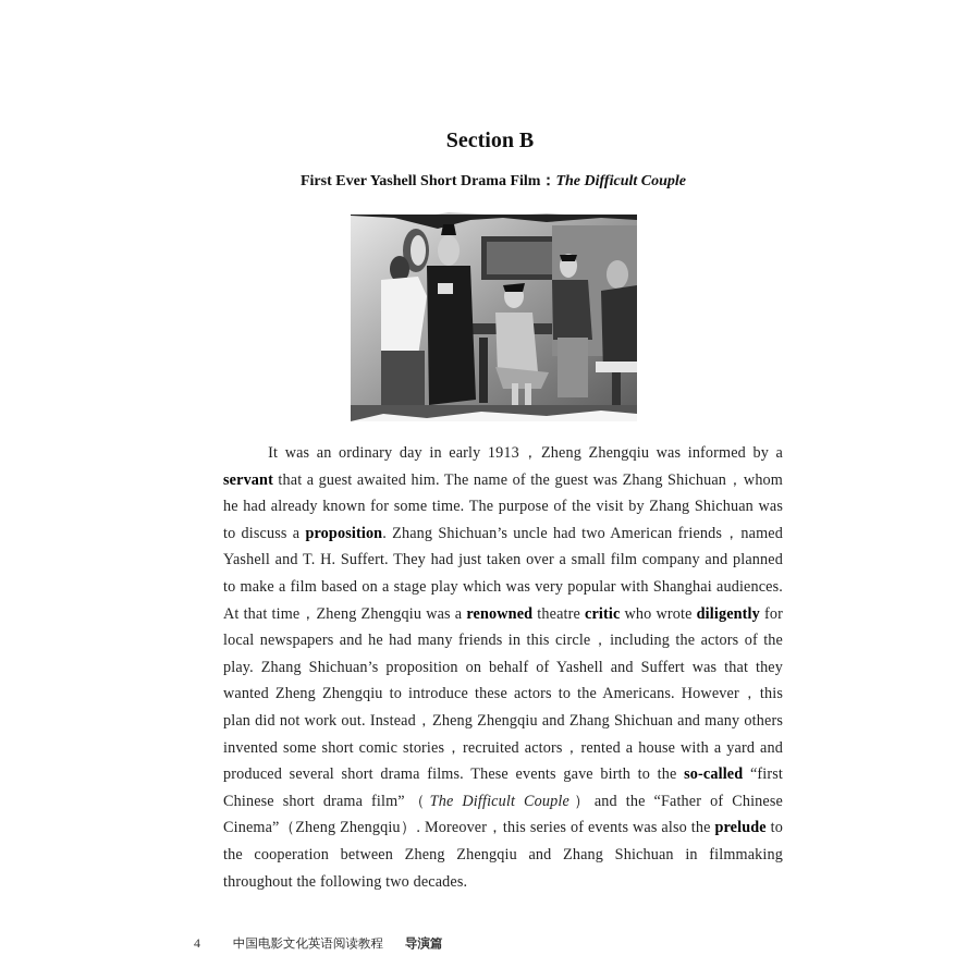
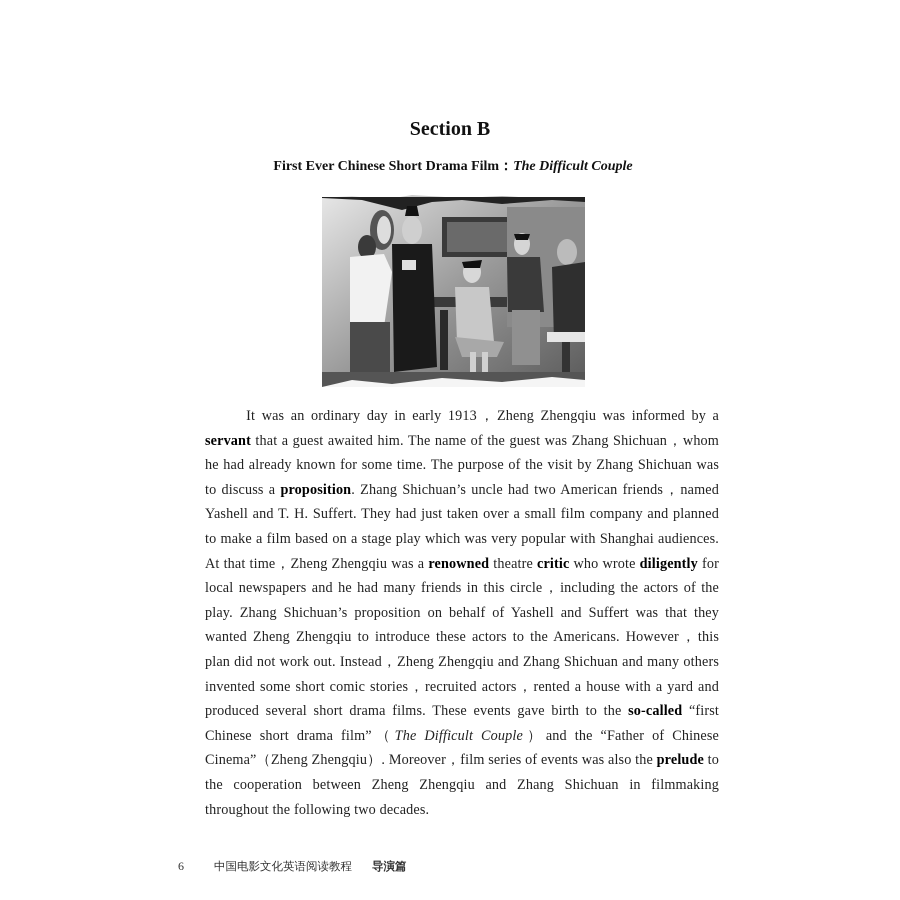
  Section B
- First Ever Yashell Short Drama Film：The Difficult Couple
+ First Ever Chinese Short Drama Film：The Difficult Couple
- It was an ordinary day in early 1913，Zheng Zhengqiu was informed by a servant that a guest awaited him. The name of the guest was Zhang Shichuan，whom he had already known for some time. The purpose of the visit by Zhang Shichuan was to discuss a proposition. Zhang Shichuan’s uncle had two American friends，named Yashell and T. H. Suffert. They had just taken over a small film company and planned to make a film based on a stage play which was very popular with Shanghai audiences. At that time，Zheng Zhengqiu was a renowned theatre critic who wrote diligently for local newspapers and he had many friends in this circle，including the actors of the play. Zhang Shichuan’s proposition on behalf of Yashell and Suffert was that they wanted Zheng Zhengqiu to introduce these actors to the Americans. However，this plan did not work out. Instead，Zheng Zhengqiu and Zhang Shichuan and many others invented some short comic stories，recruited actors，rented a house with a yard and produced several short drama films. These events gave birth to the so-called “first Chinese short drama film”（The Difficult Couple）and the “Father of Chinese Cinema”（Zheng Zhengqiu）. Moreover，this series of events was also the prelude to the cooperation between Zheng Zhengqiu and Zhang Shichuan in filmmaking throughout the following two decades.
+ It was an ordinary day in early 1913，Zheng Zhengqiu was informed by a servant that a guest awaited him. The name of the guest was Zhang Shichuan，whom he had already known for some time. The purpose of the visit by Zhang Shichuan was to discuss a proposition. Zhang Shichuan’s uncle had two American friends，named Yashell and T. H. Suffert. They had just taken over a small film company and planned to make a film based on a stage play which was very popular with Shanghai audiences. At that time，Zheng Zhengqiu was a renowned theatre critic who wrote diligently for local newspapers and he had many friends in this circle，including the actors of the play. Zhang Shichuan’s proposition on behalf of Yashell and Suffert was that they wanted Zheng Zhengqiu to introduce these actors to the Americans. However，this plan did not work out. Instead，Zheng Zhengqiu and Zhang Shichuan and many others invented some short comic stories，recruited actors，rented a house with a yard and produced several short drama films. These events gave birth to the so-called “first Chinese short drama film”（The Difficult Couple）and the “Father of Chinese Cinema”（Zheng Zhengqiu）. Moreover，film series of events was also the prelude to the cooperation between Zheng Zhengqiu and Zhang Shichuan in filmmaking throughout the following two decades.
- 4
+ 6
  中国电影文化英语阅读教程
  导演篇
